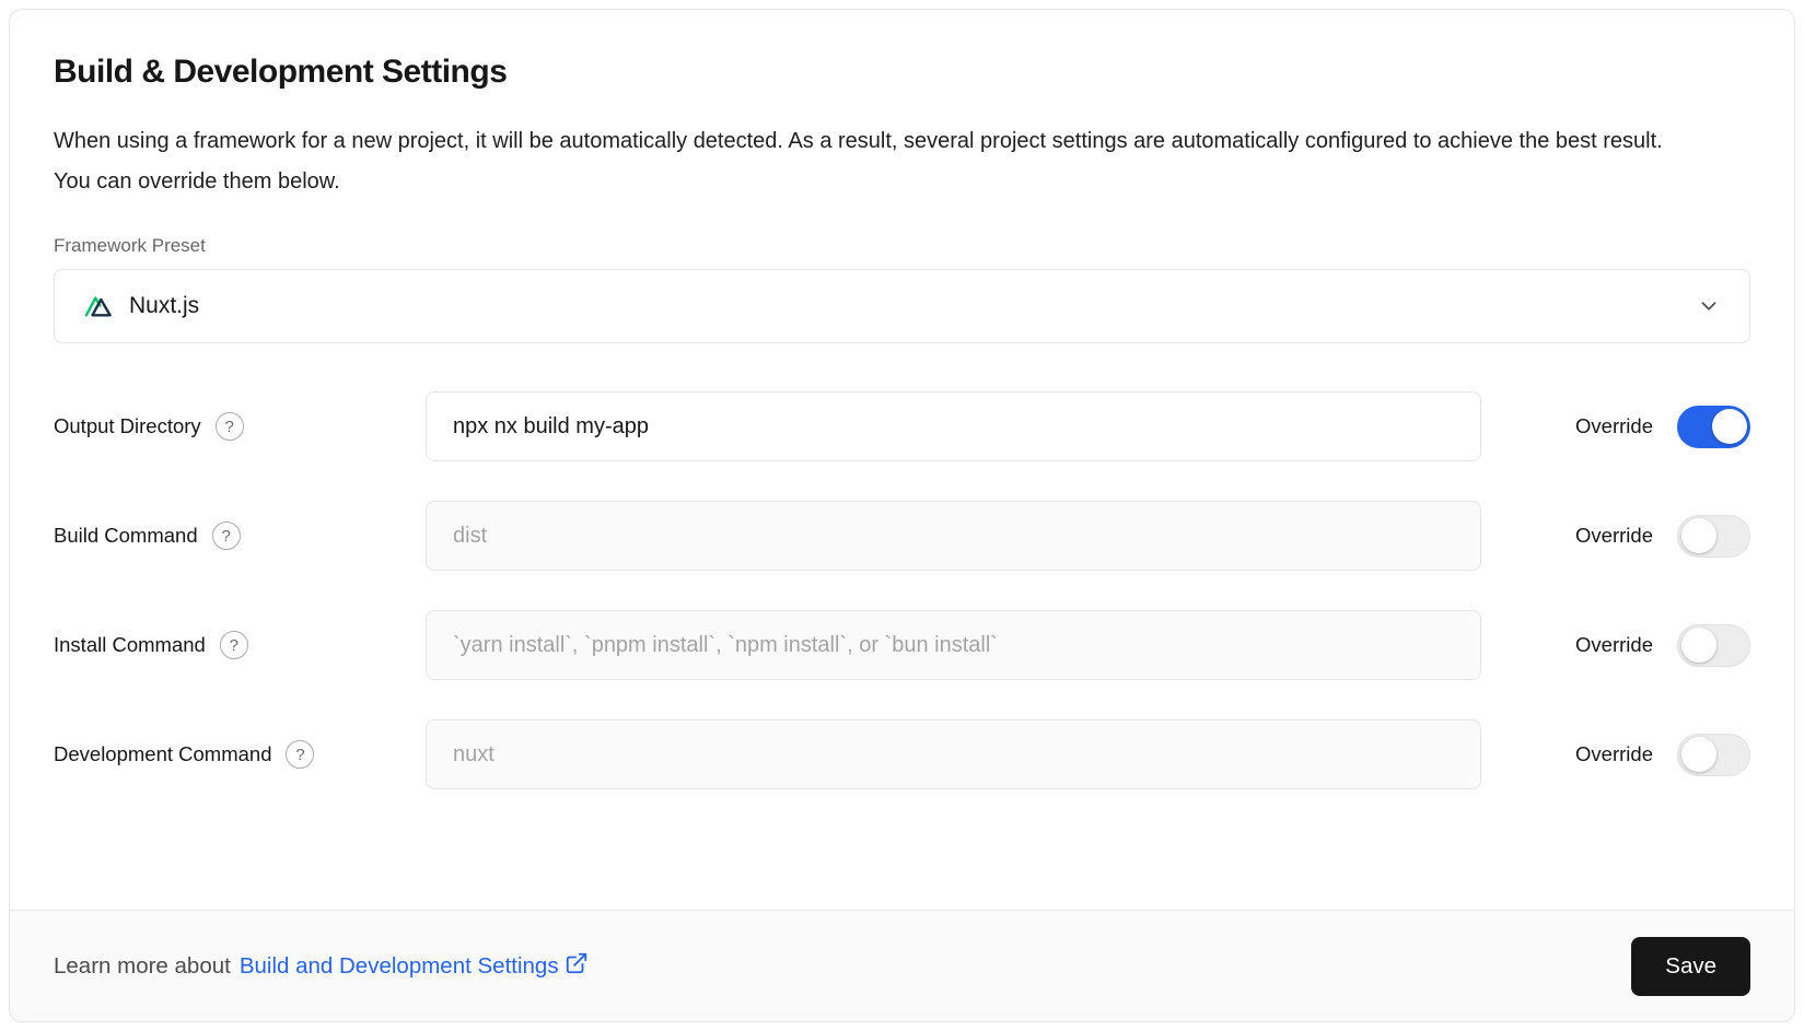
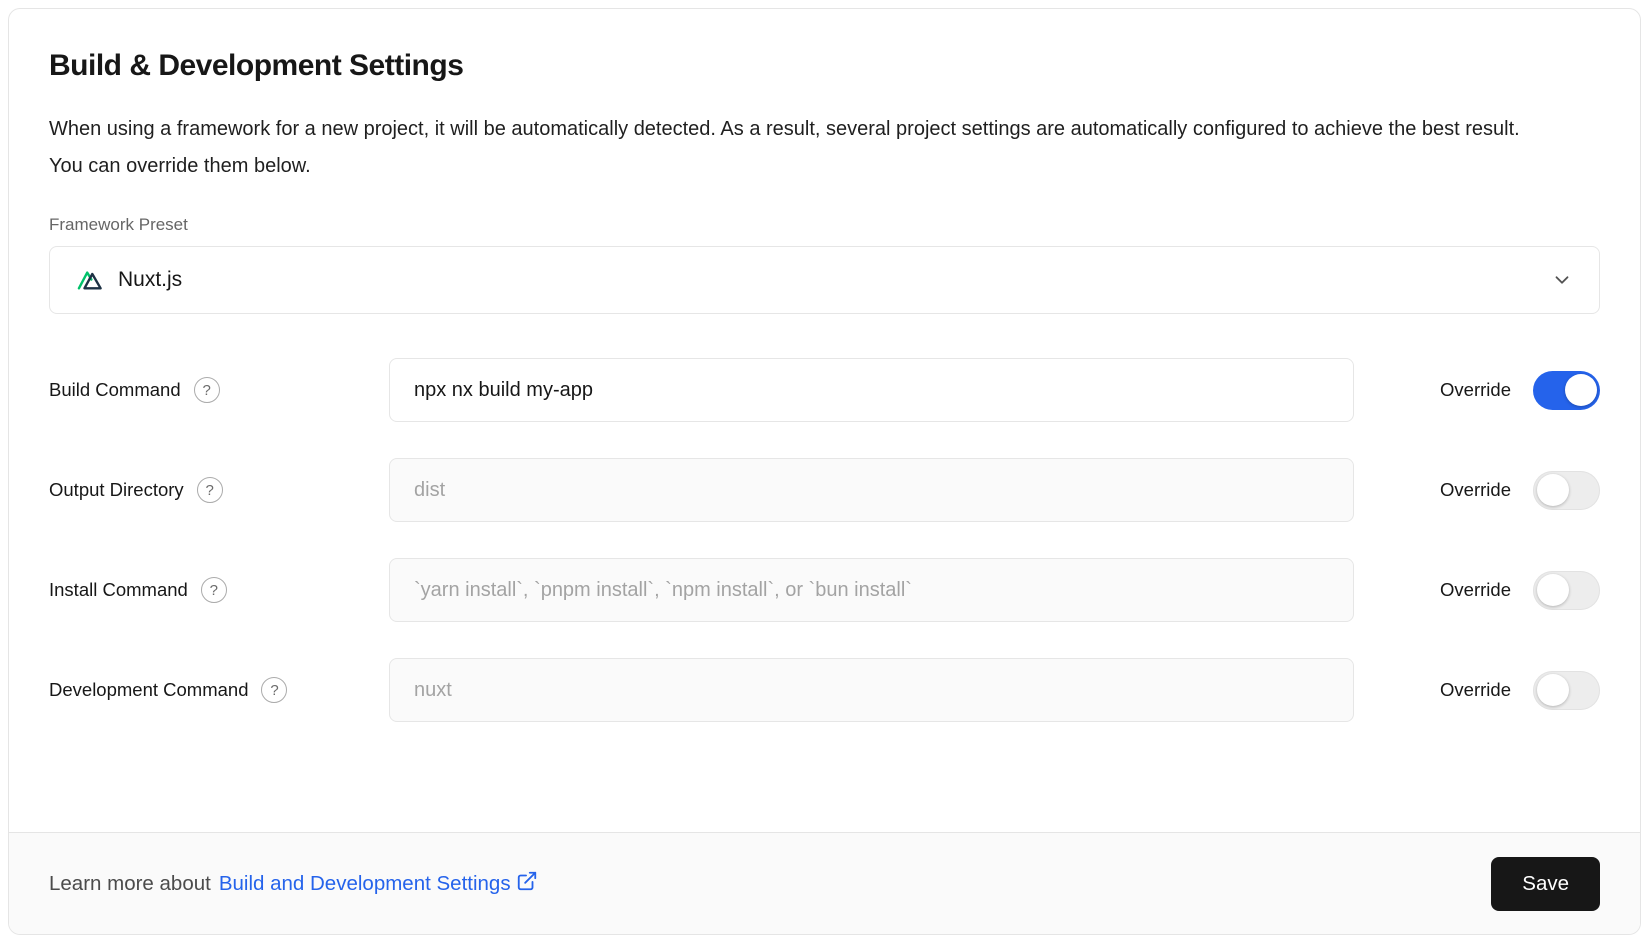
  Build & Development Settings
  When using a framework for a new project, it will be automatically detected. As a result, several project settings are automatically configured to achieve the best result. You can override them below.
  Framework Preset
  Nuxt.js
- Output Directory
+ Build Command
  ?
  npx nx build my-app
  Override
- Build Command
+ Output Directory
  ?
  dist
  Override
  Install Command
  ?
  `yarn install`, `pnpm install`, `npm install`, or `bun install`
  Override
  Development Command
  ?
  nuxt
  Override
  Learn more about
  Build and Development Settings
  Save
